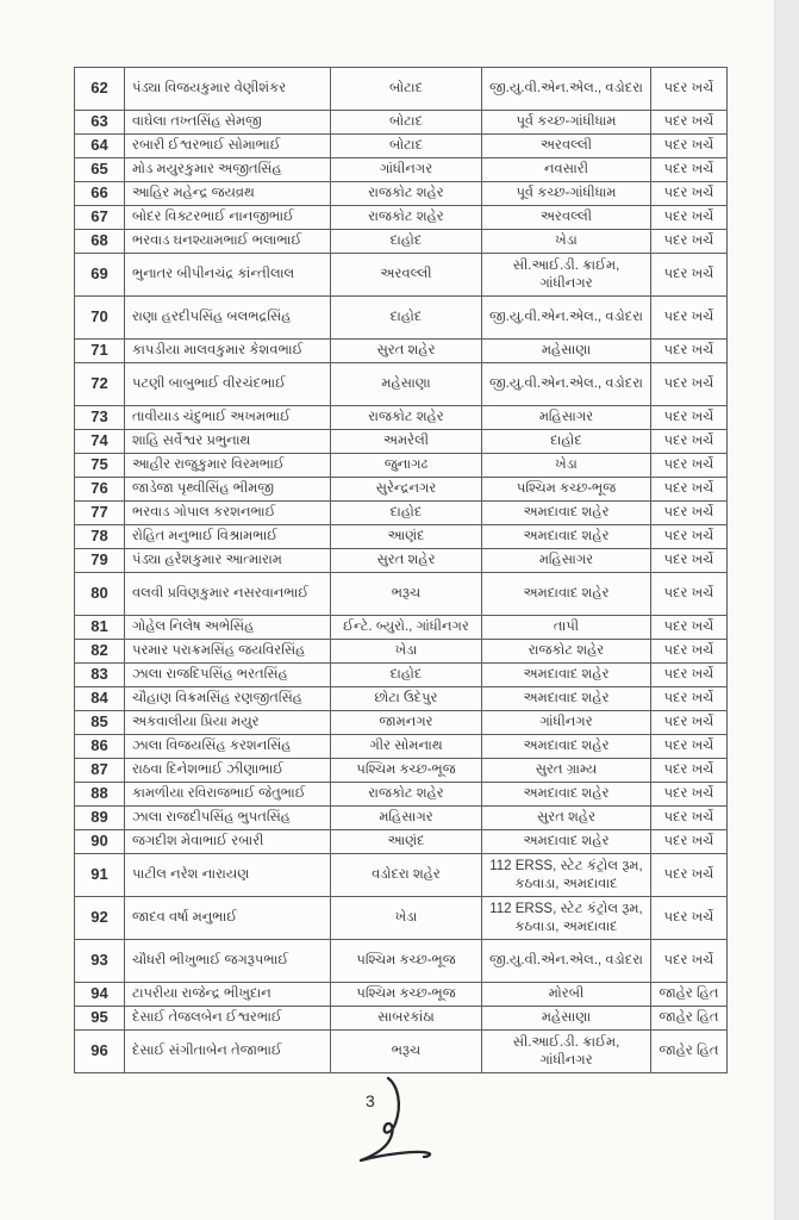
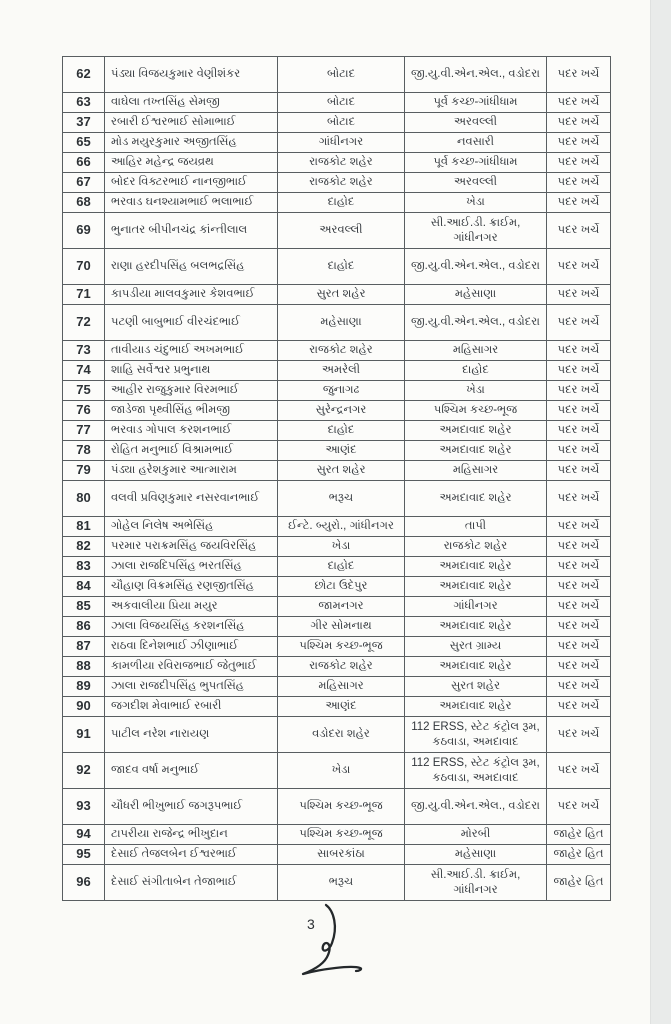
  62	પંડ્યા વિજયકુમાર વેણીશંકર	બોટાદ	જી.યુ.વી.એન.એલ., વડોદરા	પદર ખર્ચે
  63	વાઘેલા તખ્તસિંહ સેમજી	બોટાદ	પૂર્વ કચ્છ-ગાંધીધામ	પદર ખર્ચે
- 64	રબારી ઈશ્વરભાઈ સોમાભાઈ	બોટાદ	અરવલ્લી	પદર ખર્ચે
+ 37	રબારી ઈશ્વરભાઈ સોમાભાઈ	બોટાદ	અરવલ્લી	પદર ખર્ચે
  65	મોડ મયુરકુમાર અજીતસિંહ	ગાંધીનગર	નવસારી	પદર ખર્ચે
  66	આહિર મહેન્દ્ર જયવ્રથ	રાજકોટ શહેર	પૂર્વ કચ્છ-ગાંધીધામ	પદર ખર્ચે
  67	બોદર વિક્ટરભાઈ નાનજીભાઈ	રાજકોટ શહેર	અરવલ્લી	પદર ખર્ચે
  68	ભરવાડ ઘનશ્યામભાઈ ભલાભાઈ	દાહોદ	ખેડા	પદર ખર્ચે
  69	ભુનાતર બીપીનચંદ્ર કાંન્તીલાલ	અરવલ્લી	સી.આઈ.ડી. ક્રાઈમ, ગાંધીનગર	પદર ખર્ચે
  70	રાણા હરદીપસિંહ બલભદ્રસિંહ	દાહોદ	જી.યુ.વી.એન.એલ., વડોદરા	પદર ખર્ચે
  71	કાપડીયા માલવકુમાર કેશવભાઈ	સુરત શહેર	મહેસાણા	પદર ખર્ચે
  72	પટણી બાબુભાઈ વીરચંદભાઈ	મહેસાણા	જી.યુ.વી.એન.એલ., વડોદરા	પદર ખર્ચે
  73	તાવીયાડ ચંદુભાઈ અખમભાઈ	રાજકોટ શહેર	મહિસાગર	પદર ખર્ચે
  74	શાહિ સર્વેશ્વર પ્રભુનાથ	અમરેલી	દાહોદ	પદર ખર્ચે
  75	આહીર રાજુકુમાર વિરમભાઈ	જુનાગઢ	ખેડા	પદર ખર્ચે
  76	જાડેજા પૃથ્વીસિંહ ભીમજી	સુરેન્દ્રનગર	પશ્ચિમ કચ્છ-ભૂજ	પદર ખર્ચે
  77	ભરવાડ ગોપાલ કરશનભાઈ	દાહોદ	અમદાવાદ શહેર	પદર ખર્ચે
  78	રોહિત મનુભાઈ વિશ્રામભાઈ	આણંદ	અમદાવાદ શહેર	પદર ખર્ચે
  79	પંડ્યા હરેશકુમાર આત્મારામ	સુરત શહેર	મહિસાગર	પદર ખર્ચે
  80	વલવી પ્રવિણકુમાર નસરવાનભાઈ	ભરૂચ	અમદાવાદ શહેર	પદર ખર્ચે
  81	ગોહેલ નિલેષ અભેસિંહ	ઈન્ટે. બ્યુરો., ગાંધીનગર	તાપી	પદર ખર્ચે
  82	પરમાર પરાક્રમસિંહ જયવિરસિંહ	ખેડા	રાજકોટ શહેર	પદર ખર્ચે
  83	ઝાલા રાજદિપસિંહ ભરતસિંહ	દાહોદ	અમદાવાદ શહેર	પદર ખર્ચે
  84	ચૌહાણ વિક્રમસિંહ રણજીતસિંહ	છોટા ઉદેપુર	અમદાવાદ શહેર	પદર ખર્ચે
  85	અકવાલીયા પ્રિયા મયુર	જામનગર	ગાંધીનગર	પદર ખર્ચે
  86	ઝાલા વિજયસિંહ કરશનસિંહ	ગીર સોમનાથ	અમદાવાદ શહેર	પદર ખર્ચે
  87	રાઠવા દિનેશભાઈ ઝીણાભાઈ	પશ્ચિમ કચ્છ-ભૂજ	સુરત ગ્રામ્ય	પદર ખર્ચે
  88	કામળીયા રવિરાજભાઈ જેતુભાઈ	રાજકોટ શહેર	અમદાવાદ શહેર	પદર ખર્ચે
  89	ઝાલા રાજદીપસિંહ ભુપતસિંહ	મહિસાગર	સુરત શહેર	પદર ખર્ચે
  90	જગદીશ મેવાભાઈ રબારી	આણંદ	અમદાવાદ શહેર	પદર ખર્ચે
  91	પાટીલ નરેશ નારાયણ	વડોદરા શહેર	112 ERSS, સ્ટેટ કંટ્રોલ રૂમ, કઠવાડા, અમદાવાદ	પદર ખર્ચે
  92	જાદવ વર્ષા મનુભાઈ	ખેડા	112 ERSS, સ્ટેટ કંટ્રોલ રૂમ, કઠવાડા, અમદાવાદ	પદર ખર્ચે
  93	ચૌધરી ભીખુભાઈ જગરૂપભાઈ	પશ્ચિમ કચ્છ-ભૂજ	જી.યુ.વી.એન.એલ., વડોદરા	પદર ખર્ચે
  94	ટાપરીયા રાજેન્દ્ર ભીખુદાન	પશ્ચિમ કચ્છ-ભૂજ	મોરબી	જાહેર હિત
  95	દેસાઈ તેજલબેન ઈશ્વરભાઈ	સાબરકાંઠા	મહેસાણા	જાહેર હિત
  96	દેસાઈ સંગીતાબેન તેજાભાઈ	ભરૂચ	સી.આઈ.ડી. ક્રાઈમ, ગાંધીનગર	જાહેર હિત
  3
